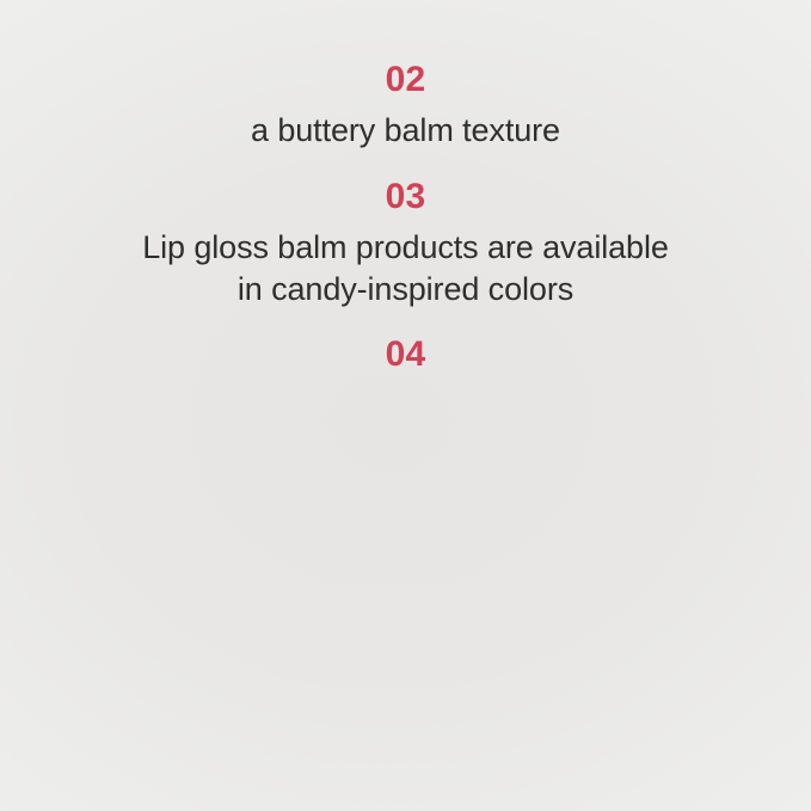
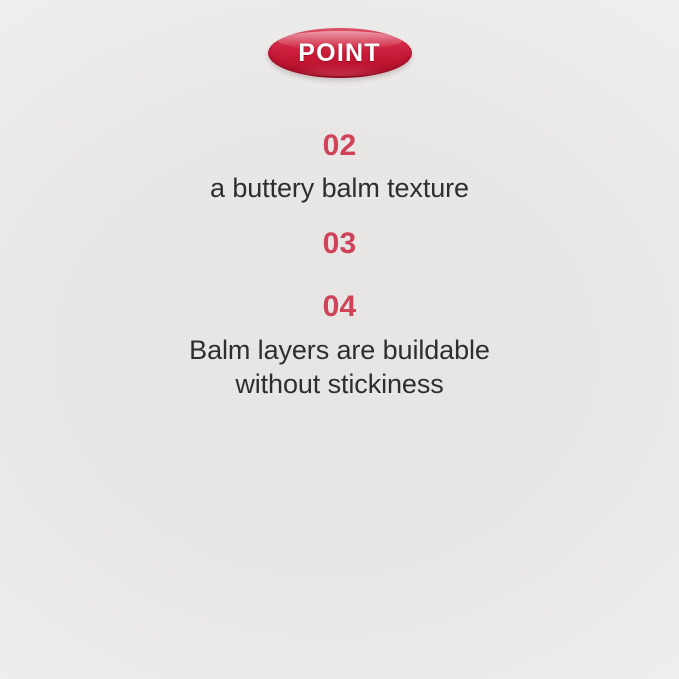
+ POINT
  02
  a buttery balm texture
  03
- Lip gloss balm products are available
- in candy-inspired colors
  04
+ Balm layers are buildable
+ without stickiness
